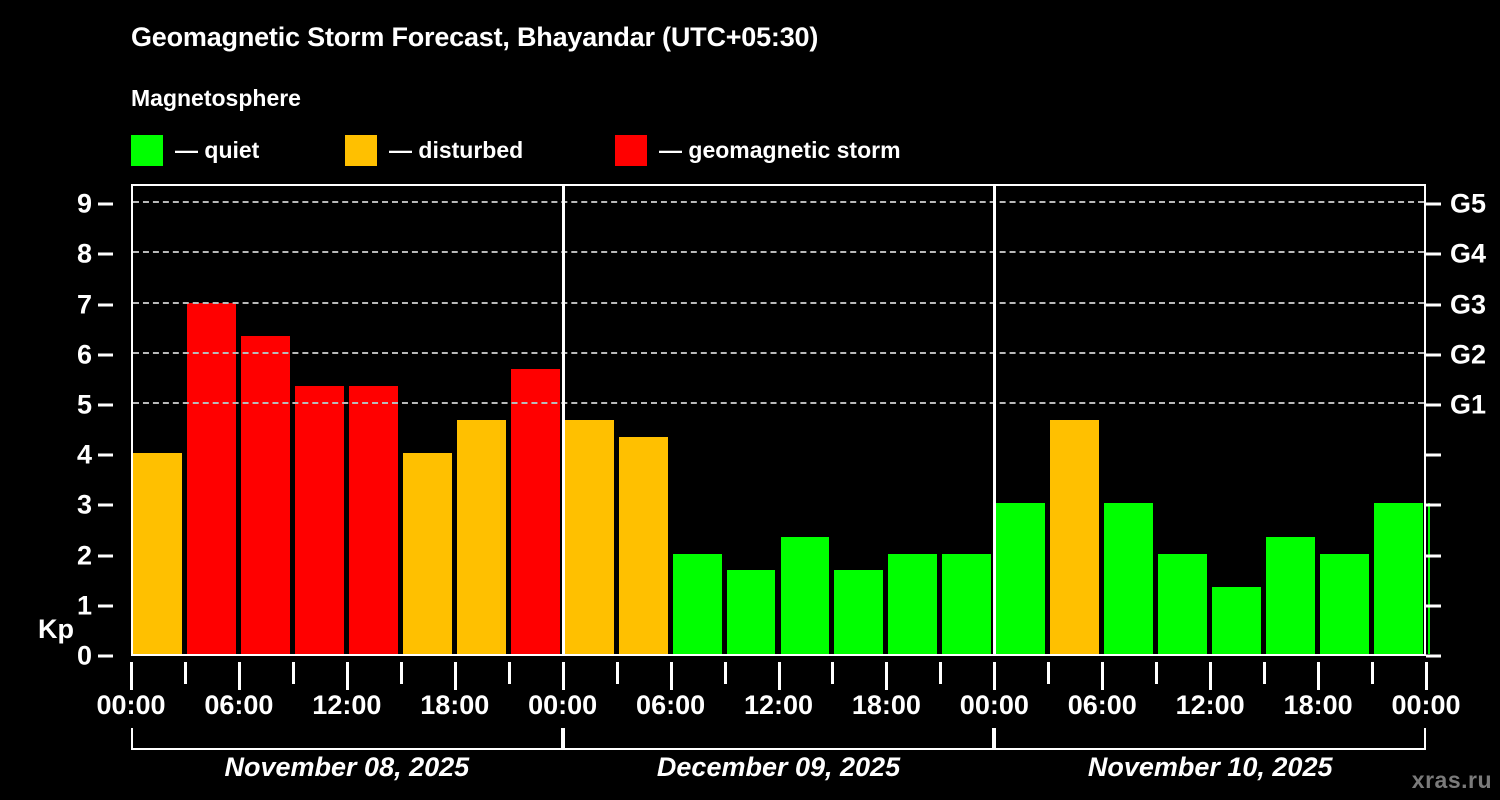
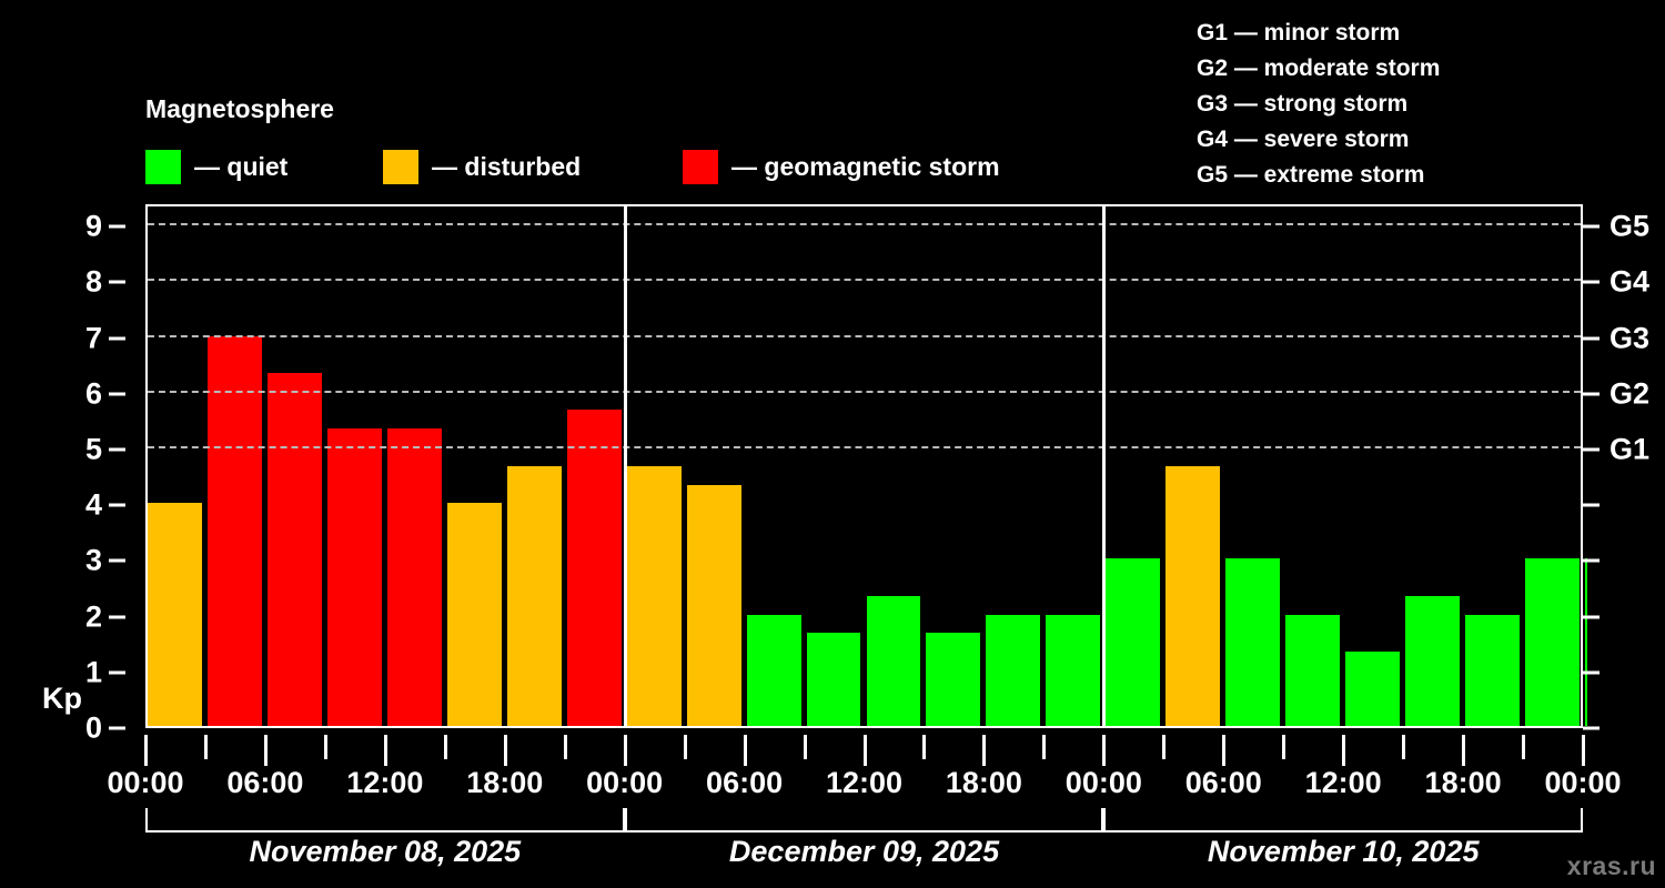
- Geomagnetic Storm Forecast, Bhayandar (UTC+05:30)
  Magnetosphere
  — quiet
  — disturbed
  — geomagnetic storm
+ G1 — minor storm
+ G2 — moderate storm
+ G3 — strong storm
+ G4 — severe storm
+ G5 — extreme storm
  Kp
  0
  1
  2
  3
  4
  5
  6
  7
  8
  9
  G1
  G2
  G3
  G4
  G5
  00:00
  06:00
  12:00
  18:00
  00:00
  06:00
  12:00
  18:00
  00:00
  06:00
  12:00
  18:00
  00:00
  xras.ru
  November 08, 2025
  December 09, 2025
  November 10, 2025
